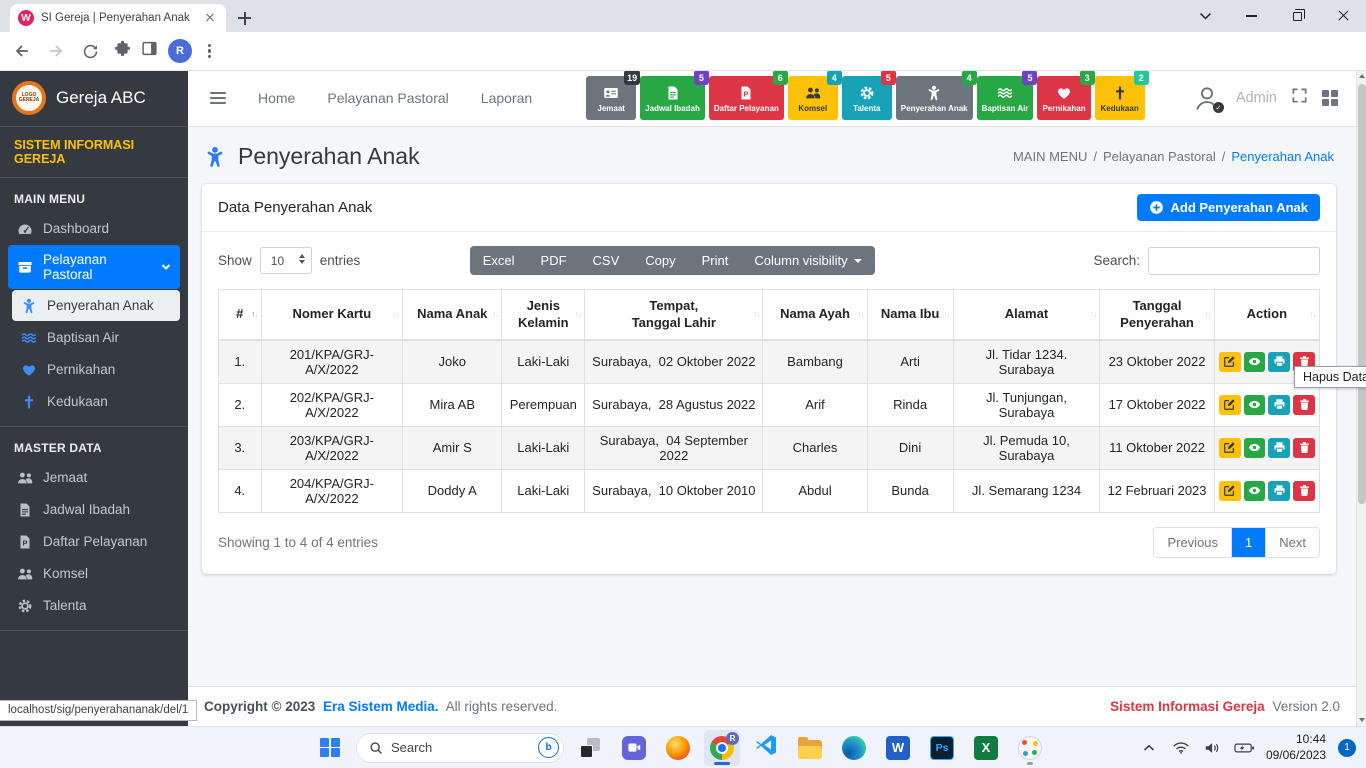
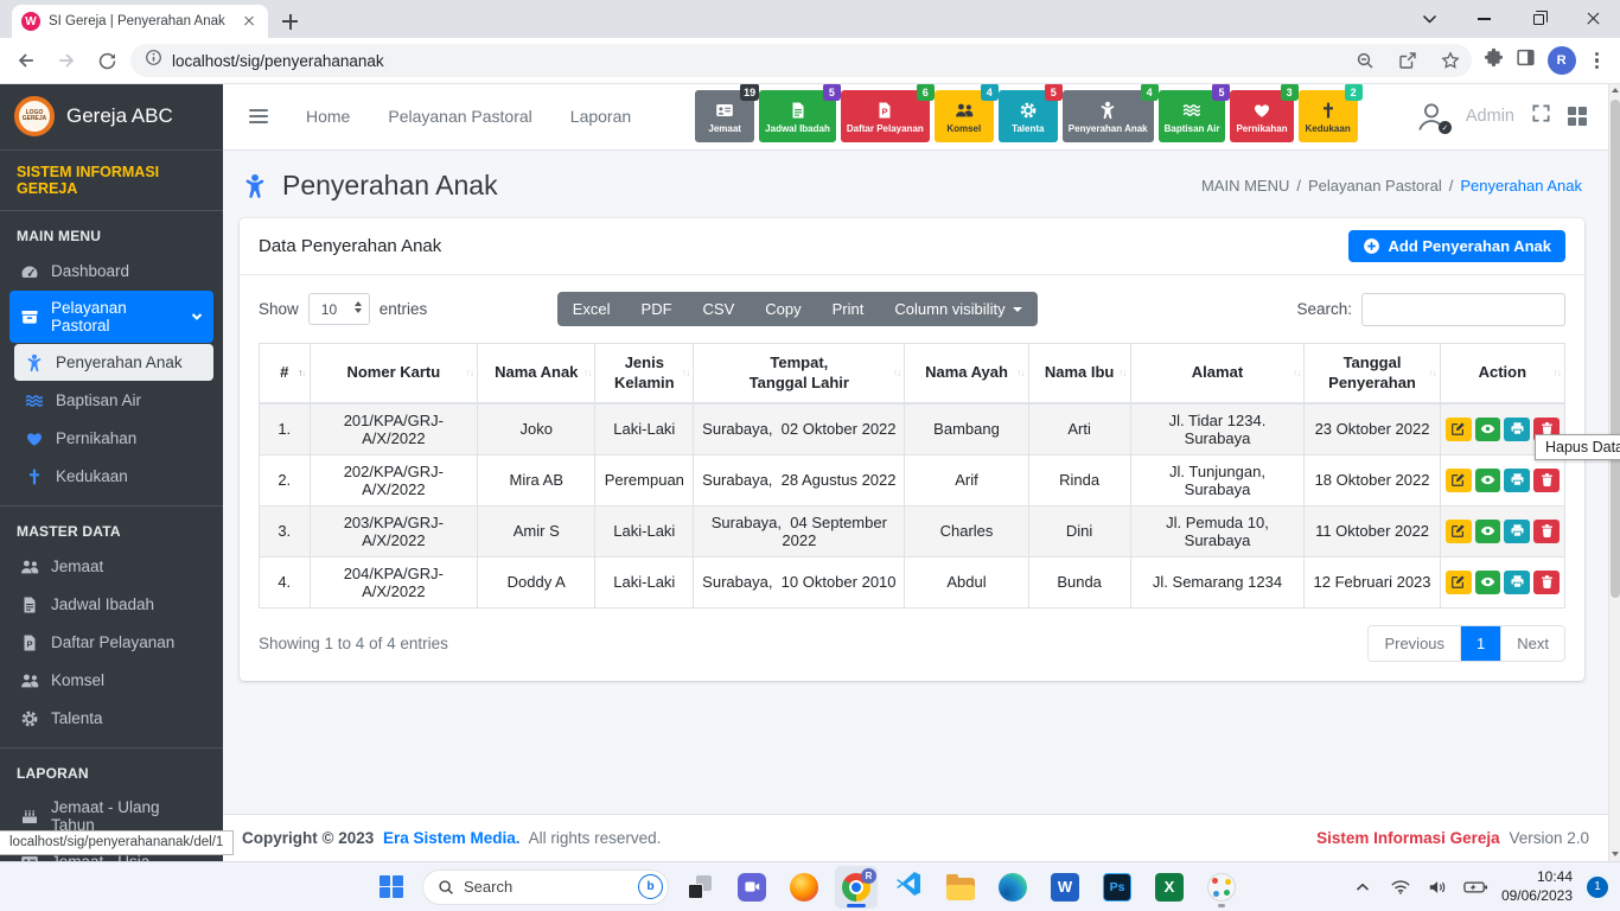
  W
  SI Gereja | Penyerahan Anak
+ localhost/sig/penyerahananak
  R
  Gereja ABC
  SISTEM INFORMASI GEREJA
  MAIN MENU
  Dashboard
  Pelayanan Pastoral
  Penyerahan Anak
  Baptisan Air
  Pernikahan
  Kedukaan
  MASTER DATA
  Jemaat
  Jadwal Ibadah
  P
  Daftar Pelayanan
  Komsel
  Talenta
+ LAPORAN
+ Jemaat - Ulang Tahun
  Home
  Pelayanan Pastoral
  Laporan
  19
  Jemaat
  5
  Jadwal Ibadah
  6
  P
  Daftar Pelayanan
  4
  Komsel
  5
  Talenta
  4
  Penyerahan Anak
  5
  Baptisan Air
  3
  Pernikahan
  2
  Kedukaan
  Admin
  Penyerahan Anak
  MAIN MENU
  /
  Pelayanan Pastoral
  /
  Penyerahan Anak
  Data Penyerahan Anak
  Add Penyerahan Anak
  Show
  10
  entries
  Excel
  PDF
  CSV
  Copy
  Print
  Column visibility
  Search:
  # ↑↓	Nomer Kartu ↑↓	Nama Anak ↑↓	Jenis Kelamin↑↓	Tempat, Tanggal Lahir↑↓	Nama Ayah ↑↓	Nama Ibu ↑↓	Alamat ↑↓	Tanggal Penyerahan↑↓	Action ↑↓
  1.	201/KPA/GRJ-A/X/2022	Joko	Laki-Laki	Surabaya, 02 Oktober 2022	Bambang	Arti	Jl. Tidar 1234. Surabaya	23 Oktober 2022
- 2.	202/KPA/GRJ-A/X/2022	Mira AB	Perempuan	Surabaya, 28 Agustus 2022	Arif	Rinda	Jl. Tunjungan, Surabaya	17 Oktober 2022
+ 2.	202/KPA/GRJ-A/X/2022	Mira AB	Perempuan	Surabaya, 28 Agustus 2022	Arif	Rinda	Jl. Tunjungan, Surabaya	18 Oktober 2022
  3.	203/KPA/GRJ-A/X/2022	Amir S	Laki-Laki	Surabaya, 04 September 2022	Charles	Dini	Jl. Pemuda 10, Surabaya	11 Oktober 2022
  4.	204/KPA/GRJ-A/X/2022	Doddy A	Laki-Laki	Surabaya, 10 Oktober 2010	Abdul	Bunda	Jl. Semarang 1234	12 Februari 2023
  Showing 1 to 4 of 4 entries
  Previous
  1
  Next
  Copyright © 2023 Era Sistem Media. All rights reserved.
  Sistem Informasi Gereja Version 2.0
  localhost/sig/penyerahananak/del/1
  Hapus Dat
  Search
  b
  R
  W
  Ps
  X
  10:44
  09/06/2023
  1
